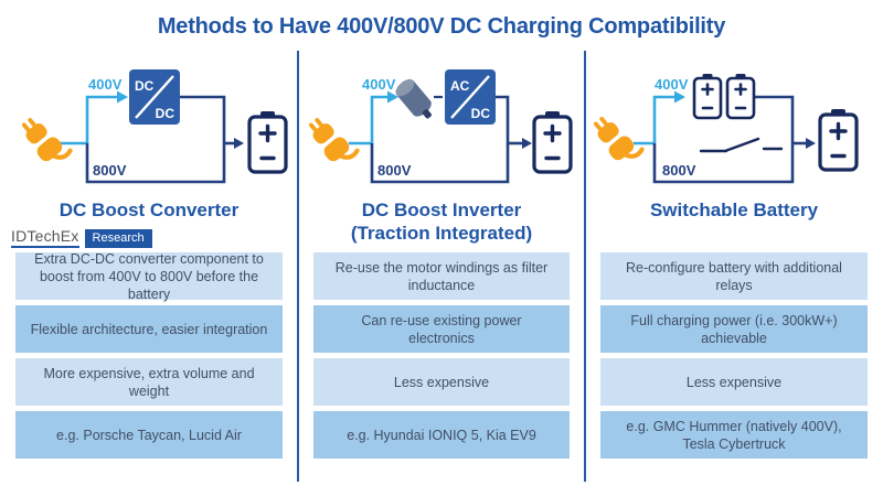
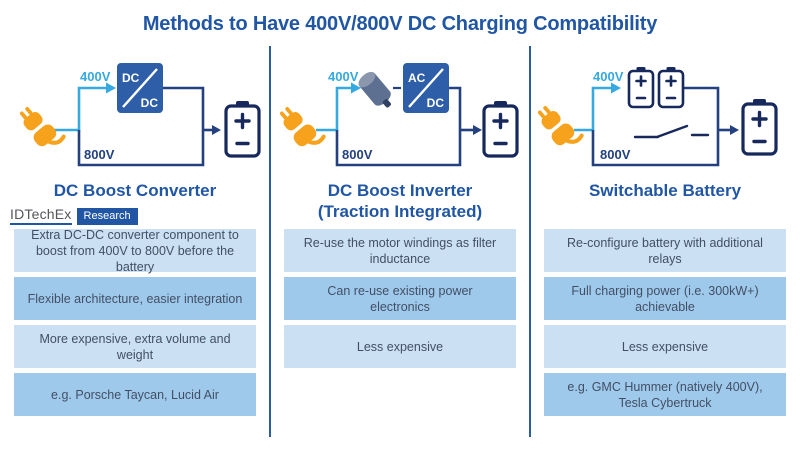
  Methods to Have 400V/800V DC Charging Compatibility
  400V
  800V
  DC
  DC
  DC Boost Converter
  Extra DC-DC converter component to boost from 400V to 800V before the battery
  Flexible architecture, easier integration
  More expensive, extra volume and weight
  e.g. Porsche Taycan, Lucid Air
  400V
  800V
  AC
  DC
  DC Boost Inverter
  (Traction Integrated)
  Re-use the motor windings as filter inductance
  Can re-use existing power electronics
  Less expensive
- e.g. Hyundai IONIQ 5, Kia EV9
  400V
  800V
  Switchable Battery
  Re-configure battery with additional relays
  Full charging power (i.e. 300kW+) achievable
  Less expensive
  e.g. GMC Hummer (natively 400V), Tesla Cybertruck
  IDTechEx
  Research
